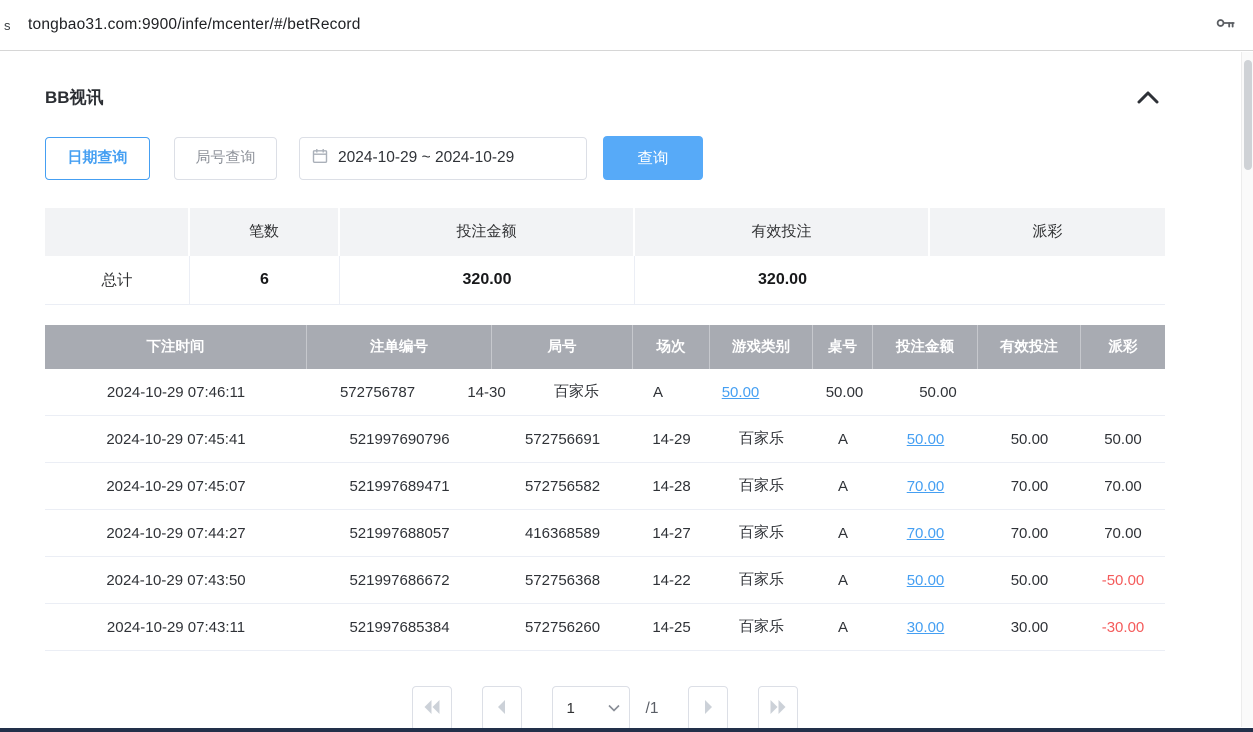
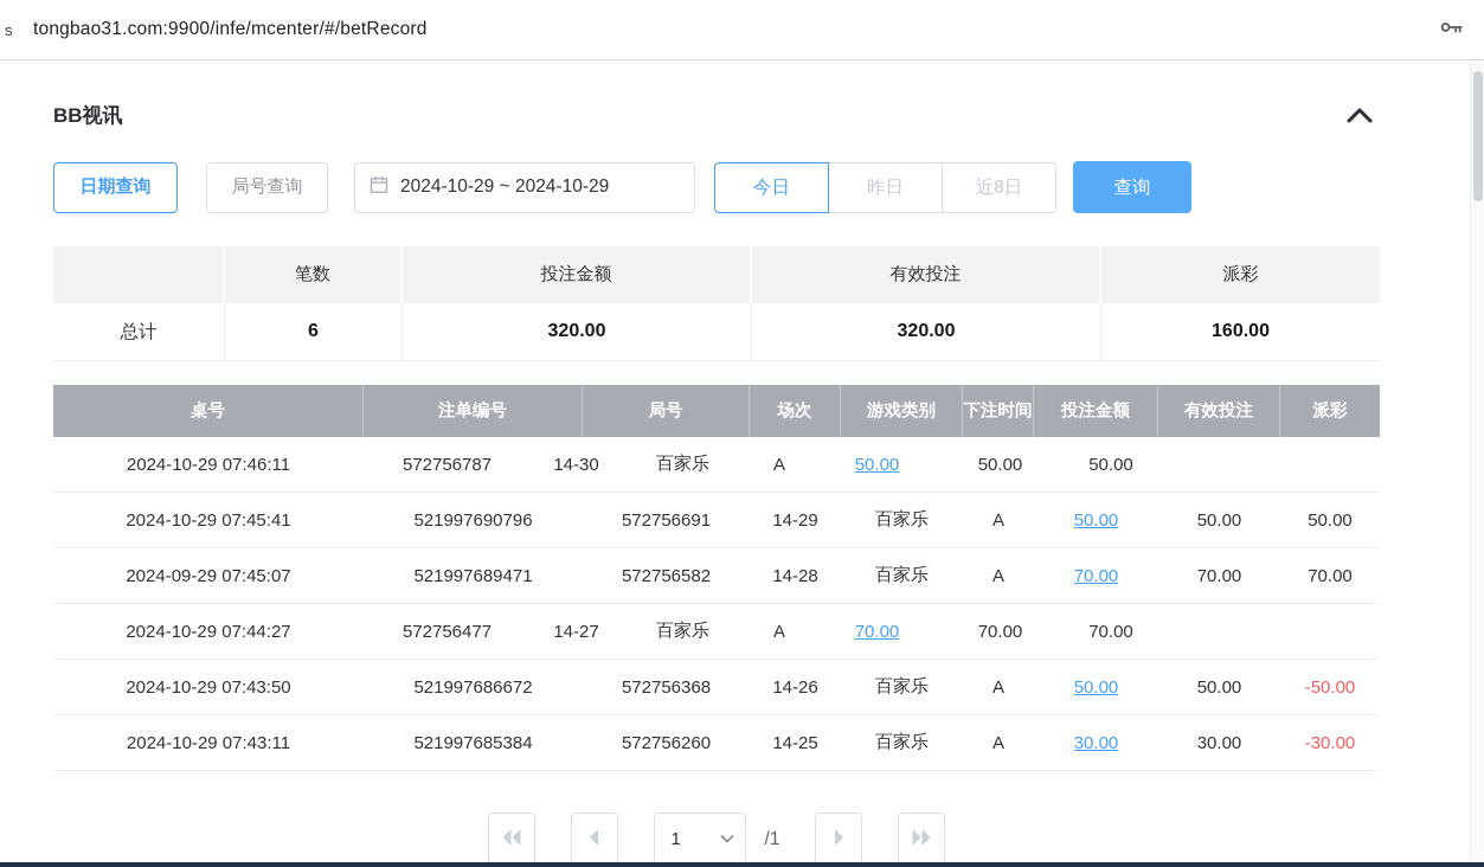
  s
  tongbao31.com:9900/infe/mcenter/#/betRecord
  BB视讯
  日期查询
  局号查询
  2024-10-29 ~ 2024-10-29
+ 今日
+ 昨日
+ 近8日
  查询
  笔数
  投注金额
  有效投注
  派彩
  总计
  6
  320.00
  320.00
+ 160.00
- 下注时间
+ 桌号
  注单编号
  局号
  场次
  游戏类别
- 桌号
+ 下注时间
  投注金额
  有效投注
  派彩
  2024-10-29 07:46:11
  572756787
  14-30
  百家乐
  A
  50.00
  50.00
  50.00
  2024-10-29 07:45:41
  521997690796
  572756691
  14-29
  百家乐
  A
  50.00
  50.00
  50.00
- 2024-10-29 07:45:07
+ 2024-09-29 07:45:07
  521997689471
  572756582
  14-28
  百家乐
  A
  70.00
  70.00
  70.00
  2024-10-29 07:44:27
- 521997688057
- 416368589
+ 572756477
  14-27
  百家乐
  A
  70.00
  70.00
  70.00
  2024-10-29 07:43:50
  521997686672
  572756368
- 14-22
+ 14-26
  百家乐
  A
  50.00
  50.00
  -50.00
  2024-10-29 07:43:11
  521997685384
  572756260
  14-25
  百家乐
  A
  30.00
  30.00
  -30.00
  1
  /1
